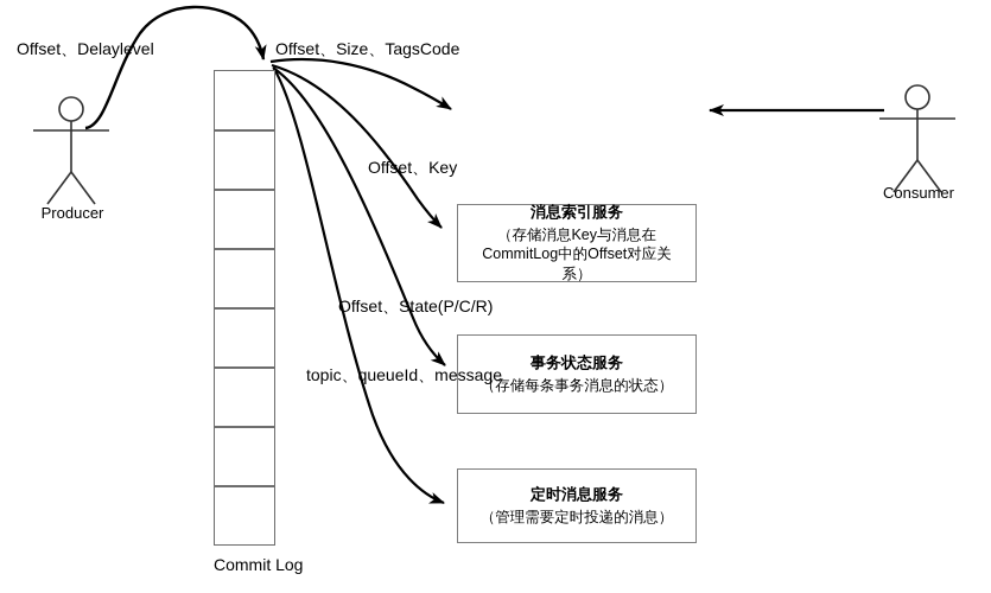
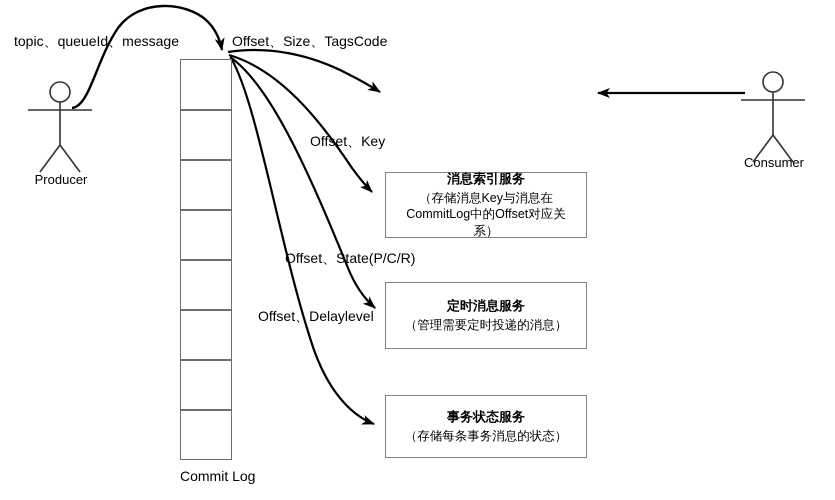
  消息索引服务
  （存储消息Key与消息在CommitLog中的Offset对应关系）
- 事务状态服务
+ 定时消息服务
- （存储每条事务消息的状态）
+ （管理需要定时投递的消息）
- 定时消息服务
+ 事务状态服务
- （管理需要定时投递的消息）
+ （存储每条事务消息的状态）
- Offset、Delaylevel
+ topic、queueId、message
  Offset、Size、TagsCode
  Offset、Key
  Offset、State(P/C/R)
- topic、queueId、message
+ Offset、Delaylevel
  Producer
  Consumer
  Commit Log
